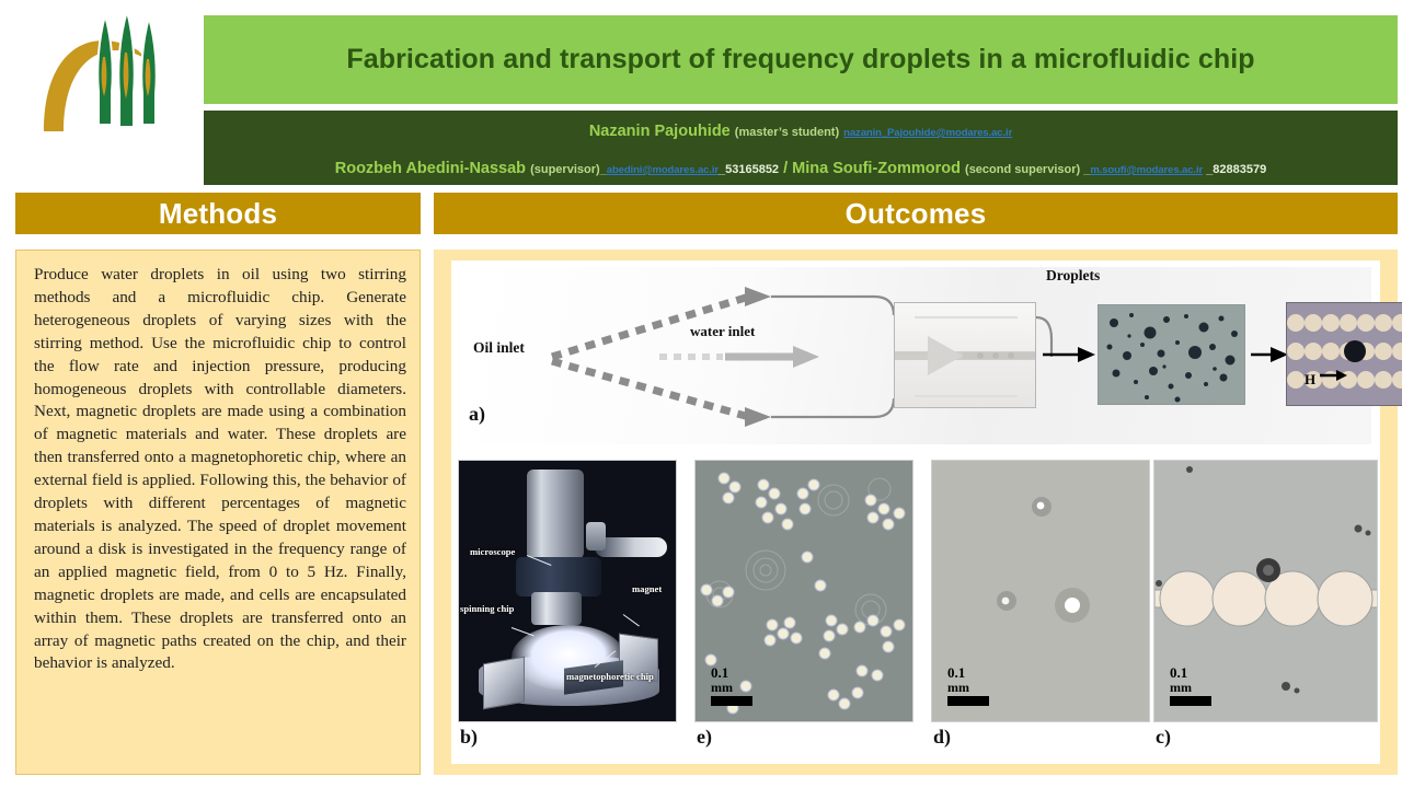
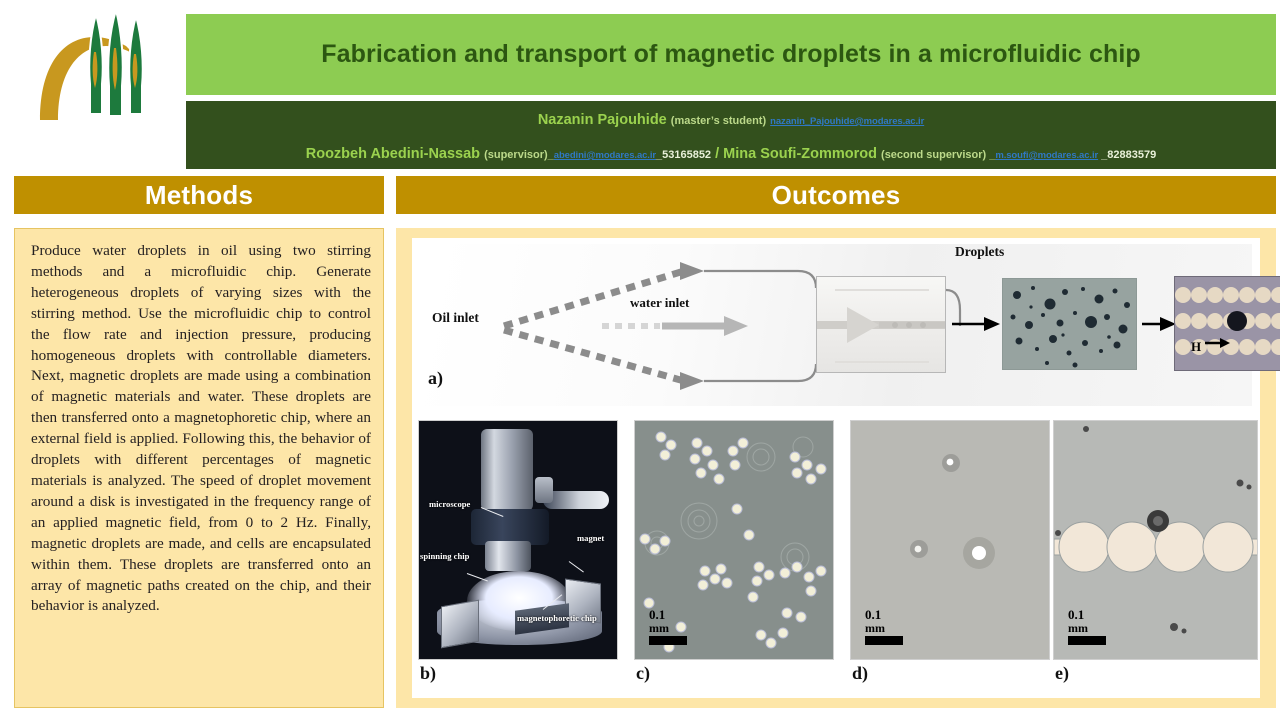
- Fabrication and transport of frequency droplets in a microfluidic chip
+ Fabrication and transport of magnetic droplets in a microfluidic chip
  Nazanin Pajouhide (master’s student) nazanin_Pajouhide@modares.ac.ir
  Roozbeh Abedini-Nassab (supervisor)_abedini@modares.ac.ir_53165852 / Mina Soufi-Zommorod (second supervisor) _m.soufi@modares.ac.ir _82883579
  Methods
  Outcomes
- Produce water droplets in oil using two stirring methods and a microfluidic chip. Generate heterogeneous droplets of varying sizes with the stirring method. Use the microfluidic chip to control the flow rate and injection pressure, producing homogeneous droplets with controllable diameters. Next, magnetic droplets are made using a combination of magnetic materials and water. These droplets are then transferred onto a magnetophoretic chip, where an external field is applied. Following this, the behavior of droplets with different percentages of magnetic materials is analyzed. The speed of droplet movement around a disk is investigated in the frequency range of an applied magnetic field, from 0 to 5 Hz. Finally, magnetic droplets are made, and cells are encapsulated within them. These droplets are transferred onto an array of magnetic paths created on the chip, and their behavior is analyzed.
+ Produce water droplets in oil using two stirring methods and a microfluidic chip. Generate heterogeneous droplets of varying sizes with the stirring method. Use the microfluidic chip to control the flow rate and injection pressure, producing homogeneous droplets with controllable diameters. Next, magnetic droplets are made using a combination of magnetic materials and water. These droplets are then transferred onto a magnetophoretic chip, where an external field is applied. Following this, the behavior of droplets with different percentages of magnetic materials is analyzed. The speed of droplet movement around a disk is investigated in the frequency range of an applied magnetic field, from 0 to 2 Hz. Finally, magnetic droplets are made, and cells are encapsulated within them. These droplets are transferred onto an array of magnetic paths created on the chip, and their behavior is analyzed.
  Oil inlet
  water inlet
  Droplets
  a)
  H
  microscope
  spinning chip
  magnet
  magnetophoretic chip
  0.1
  mm
  0.1
  mm
  0.1
  mm
  b)
- e)
+ c)
  d)
- c)
+ e)
